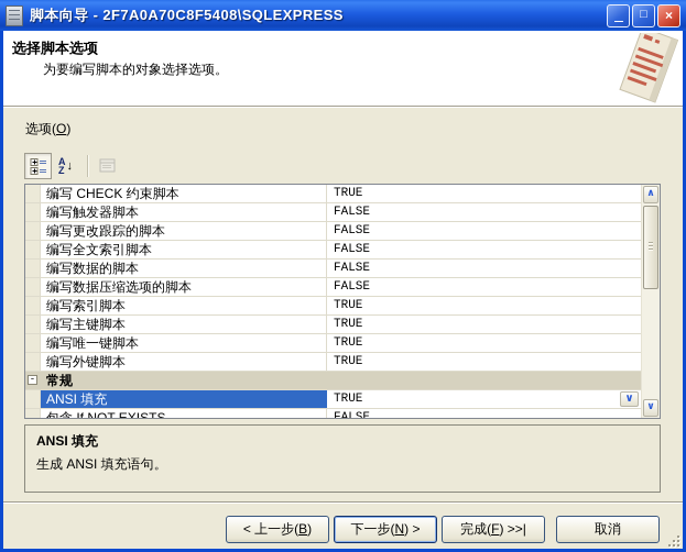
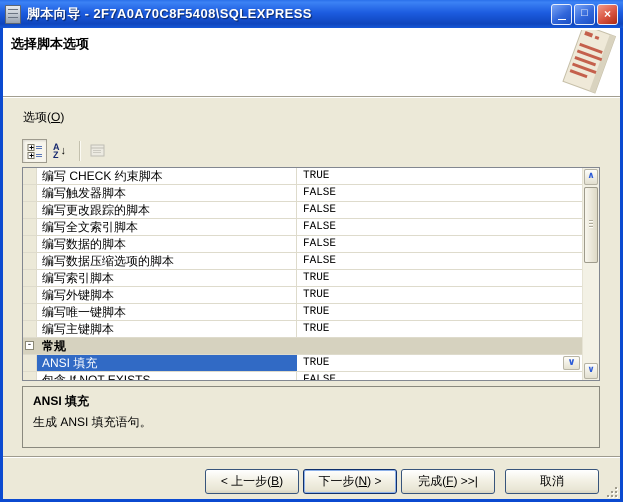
  脚本向导 - 2F7A0A70C8F5408\SQLEXPRESS
  —
  □
  ×
  选择脚本选项
- 为要编写脚本的对象选择选项。
  选项(O)
  A
  Z
  ↓
  编写 CHECK 约束脚本
  TRUE
  编写触发器脚本
  FALSE
  编写更改跟踪的脚本
  FALSE
  编写全文索引脚本
  FALSE
  编写数据的脚本
  FALSE
  编写数据压缩选项的脚本
  FALSE
  编写索引脚本
  TRUE
- 编写主键脚本
+ 编写外键脚本
  TRUE
  编写唯一键脚本
  TRUE
- 编写外键脚本
+ 编写主键脚本
  TRUE
  -
  常规
  ANSI 填充
  TRUE
  ∨
  ∧
  ∨
  ANSI 填充
  生成 ANSI 填充语句。
  < 上一步(B)
  下一步(N) >
  完成(F) >>|
  取消
